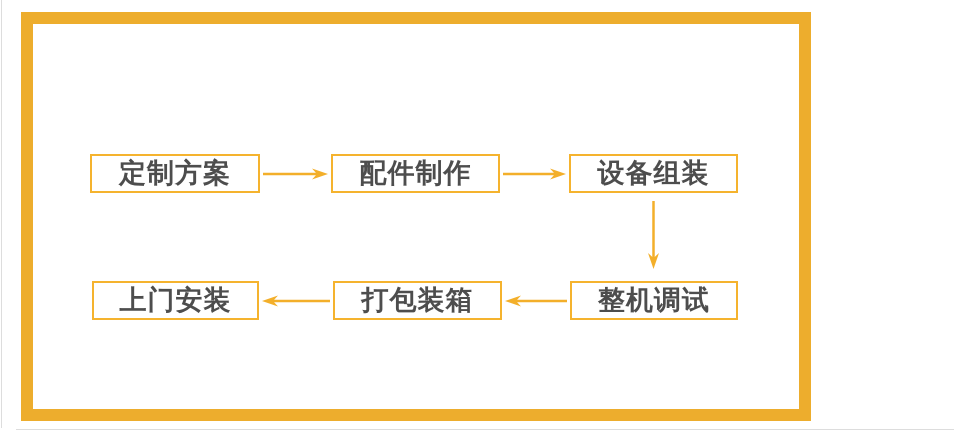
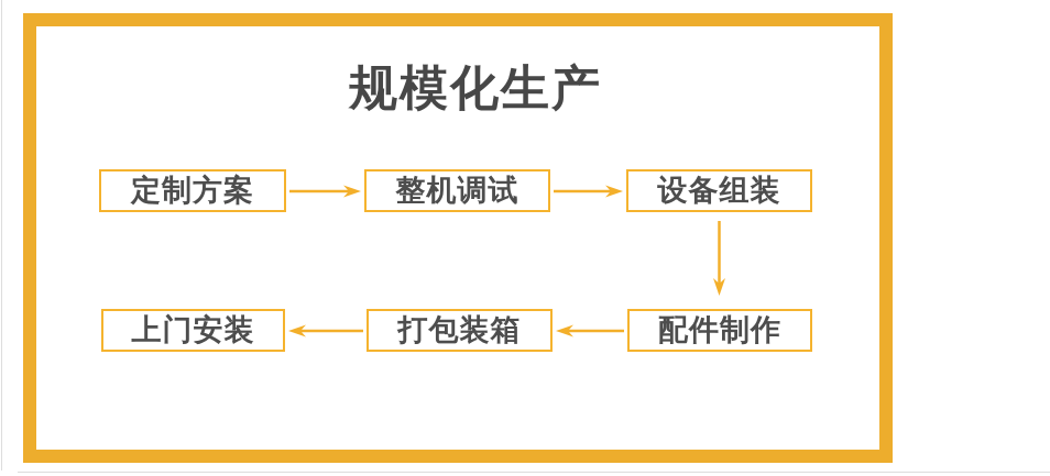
+ 规模化生产
  定制方案
- 配件制作
+ 整机调试
  设备组装
- 整机调试
+ 配件制作
  打包装箱
  上门安装
